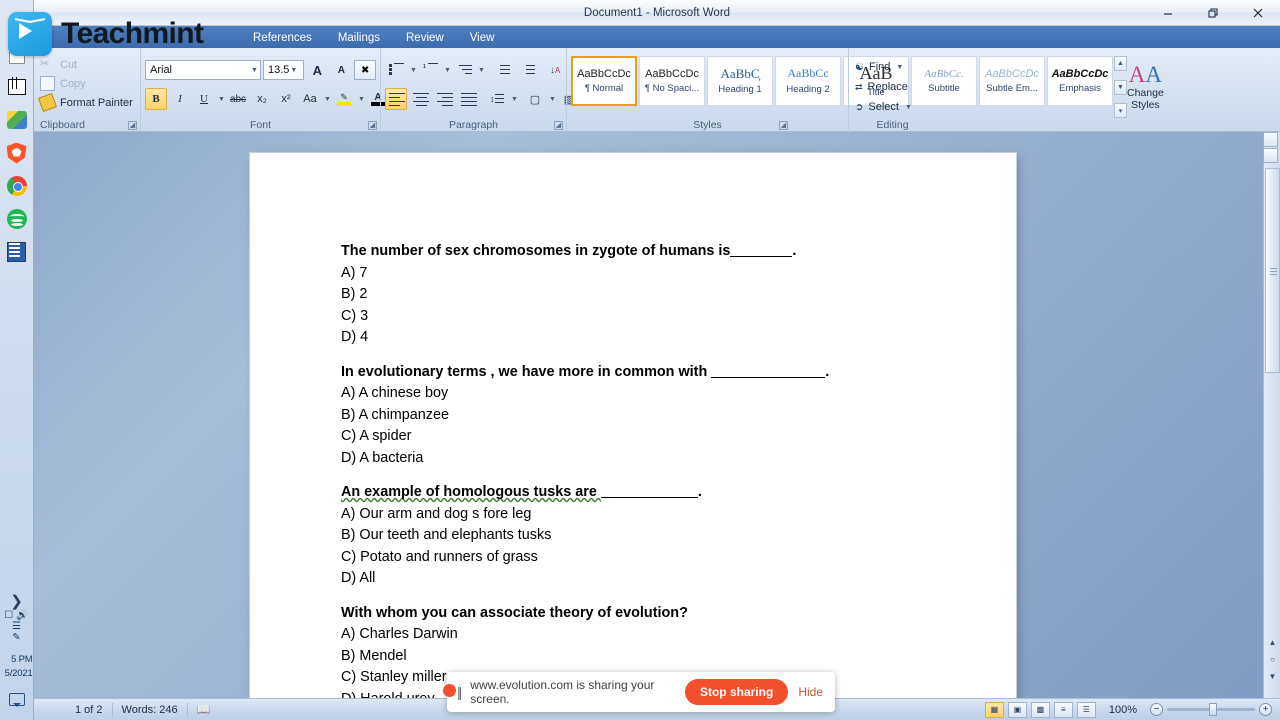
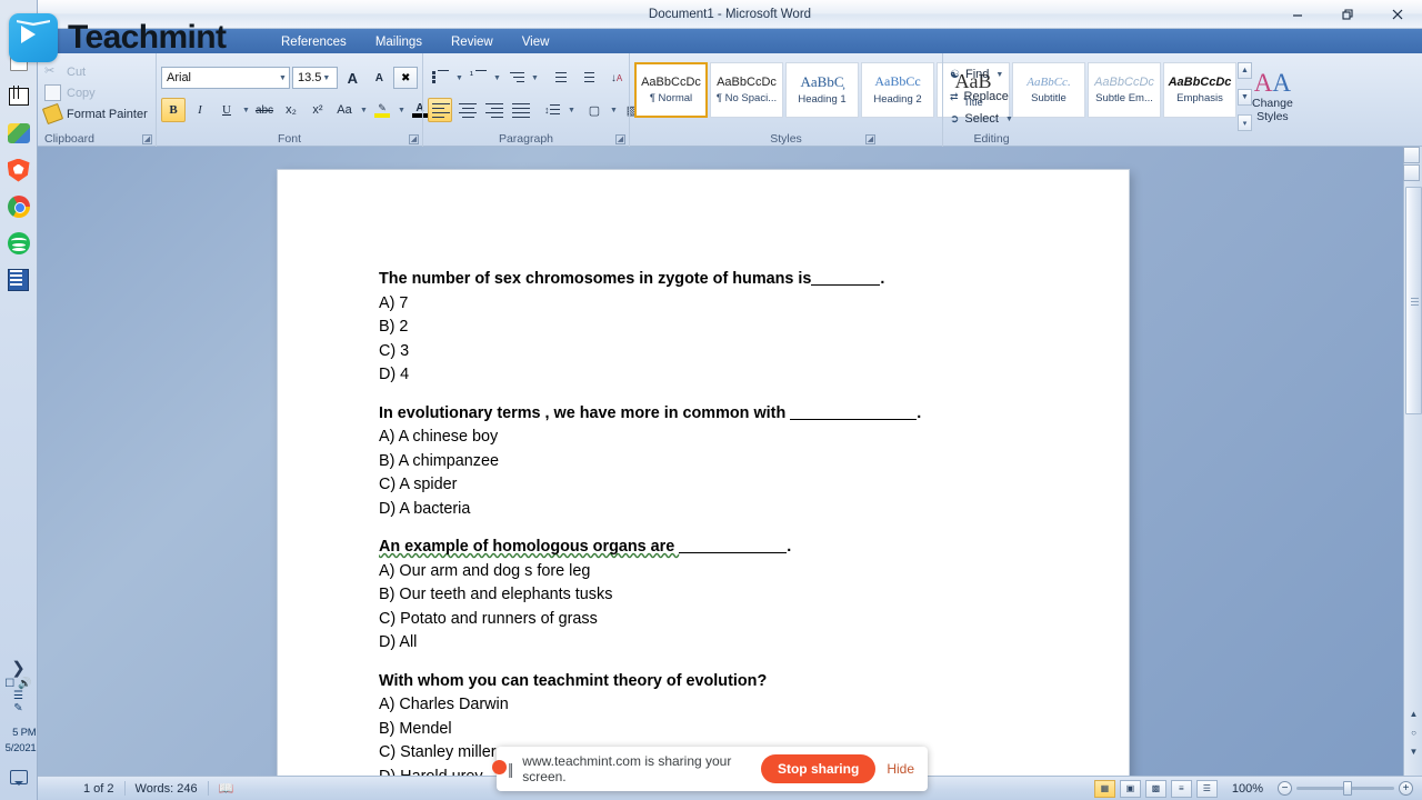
  ❯
  ☐
  🔊
  ☰
  ✎
  5 PM
  5/2021
  Document1 - Microsoft Word
  References
  Mailings
  Review
  View
  ✂
  Cut
  Copy
  Format Painter
  Clipboard
  Arial
  13.5
  A
  A
  ✖
  B
  I
  U
  abc
  x₂
  x²
  Aa
  ✎
  A
  Font
  ↓
  A
  ↕
  ▢
  ▧
  Paragraph
  AaBbCcDc
  ¶ Normal
  AaBbCcDc
  ¶ No Spaci...
  AaBbC̦
  Heading 1
  AaBbCc
  Heading 2
  AaB
  Title
  AaBbCc.
  Subtitle
  AaBbCcDc
  Subtle Em...
  AaBbCcDc
  Emphasis
  AA
  Change Styles
  Styles
  ☯
  Find
  ⇄
  Replace
  ➲
  Select
  Editing
  The number of sex chromosomes in zygote of humans is .
  A) 7
  B) 2
  C) 3
  D) 4
  In evolutionary terms , we have more in common with .
  A) A chinese boy
  B) A chimpanzee
  C) A spider
  D) A bacteria
- An example of homologous tusks are .
+ An example of homologous organs are .
  A) Our arm and dog s fore leg
  B) Our teeth and elephants tusks
  C) Potato and runners of grass
  D) All
- With whom you can associate theory of evolution?
+ With whom you can teachmint theory of evolution?
  A) Charles Darwin
  B) Mendel
  C) Stanley miller
  ▲
  ○
  ▼
  1 of 2
  Words: 246
  📖
  ▦
  ▣
  ▩
  ≡
  ☰
  100%
  −
  +
  Teachmint
  ||
- www.evolution.com is sharing your screen.
+ www.teachmint.com is sharing your screen.
  Stop sharing
  Hide
